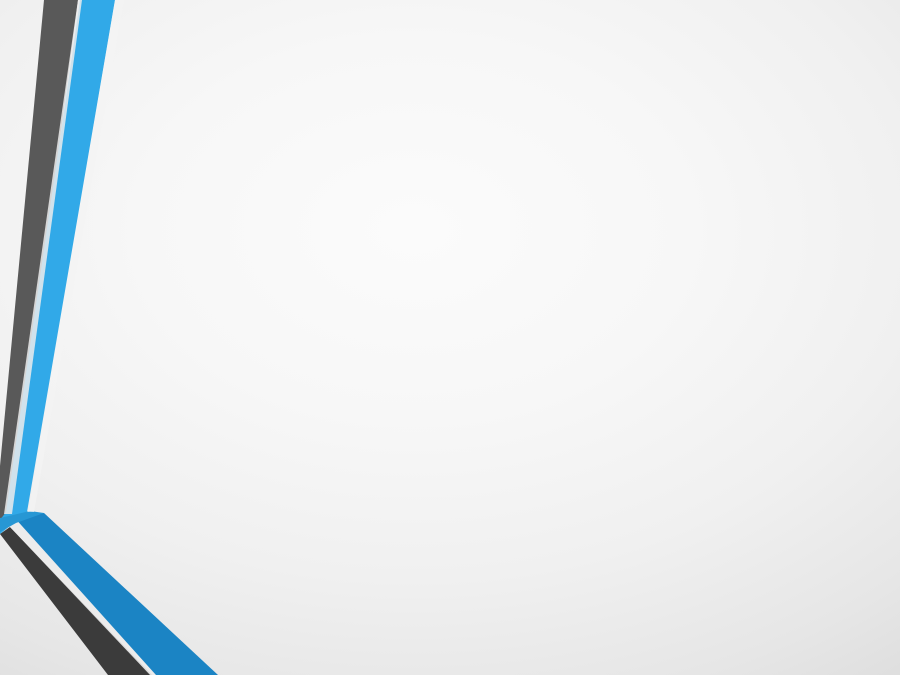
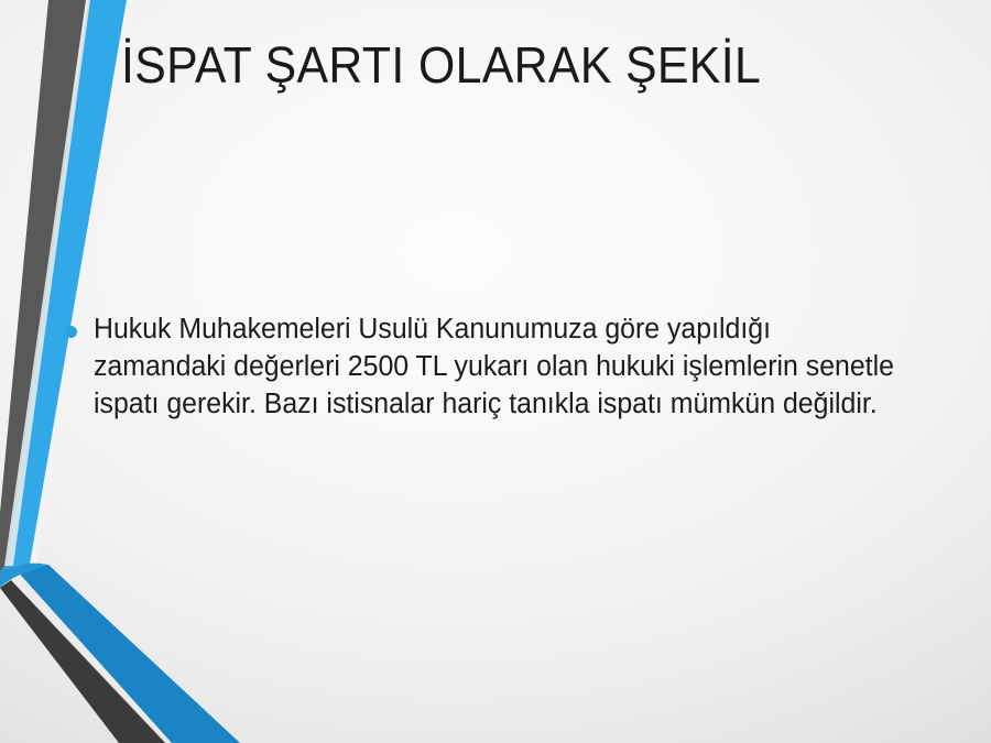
+ İSPAT ŞARTI OLARAK ŞEKİL
+ Hukuk Muhakemeleri Usulü Kanunumuza göre yapıldığı zamandaki değerleri 2500 TL yukarı olan hukuki işlemlerin senetle ispatı gerekir. Bazı istisnalar hariç tanıkla ispatı mümkün değildir.
